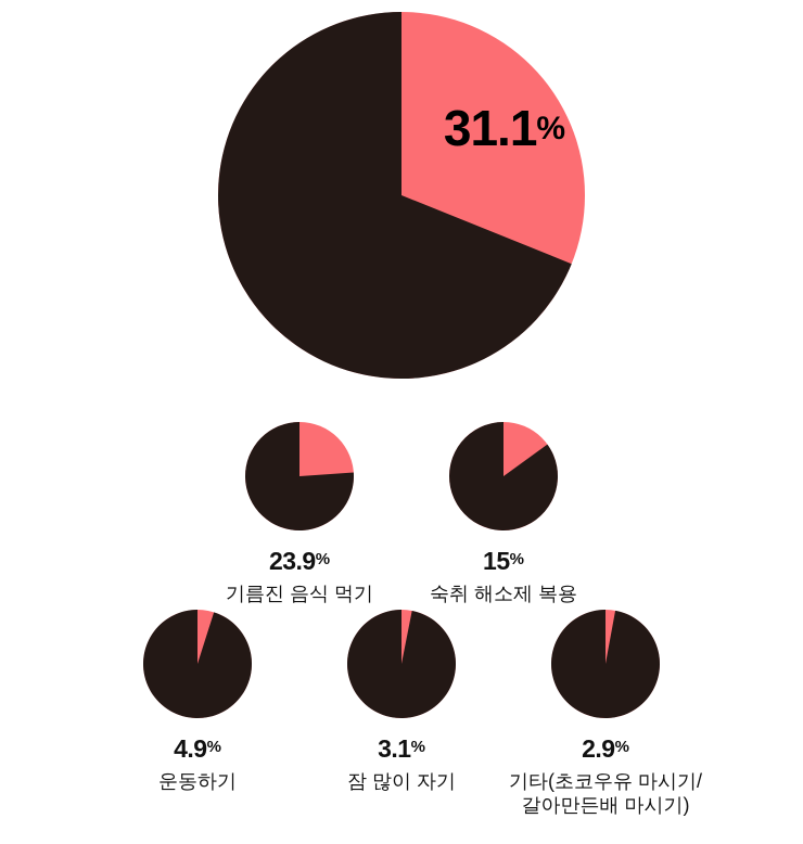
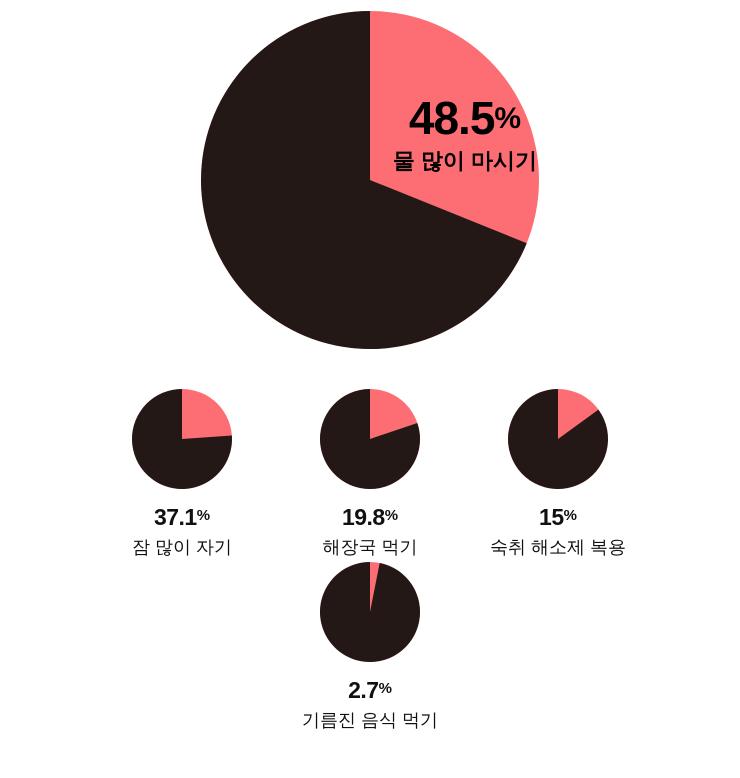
- 31.1%
+ 48.5%
+ 물 많이 마시기
- 23.9%
+ 37.1%
- 기름진 음식 먹기
+ 잠 많이 자기
+ 19.8%
+ 해장국 먹기
  15%
  숙취 해소제 복용
- 4.9%
- 운동하기
- 3.1%
+ 2.7%
- 잠 많이 자기
+ 기름진 음식 먹기
- 2.9%
- 기타(초코우유 마시기/
- 갈아만든배 마시기)
